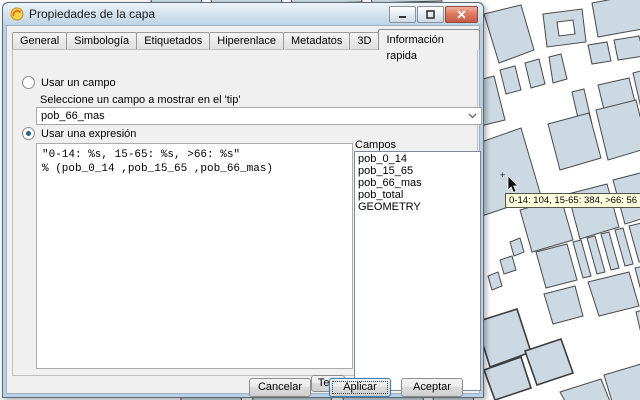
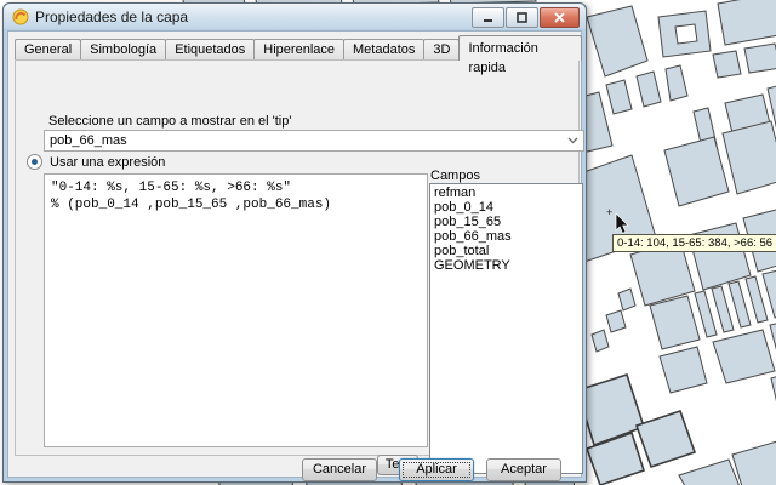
  +
  0-14: 104, 15-65: 384, >66: 56
  Propiedades de la capa
  General
  Simbología
  Etiquetados
  Hiperenlace
  Metadatos
  3D
  Información rapida
- Usar un campo
  Seleccione un campo a mostrar en el 'tip'
  pob_66_mas
  Usar una expresión
  "0-14: %s, 15-65: %s, >66: %s"
  % (pob_0_14 ,pob_15_65 ,pob_66_mas)
  Campos
+ refman
  pob_0_14
  pob_15_65
  pob_66_mas
  pob_total
  GEOMETRY
  Cancelar
  Aplicar
  Aceptar
